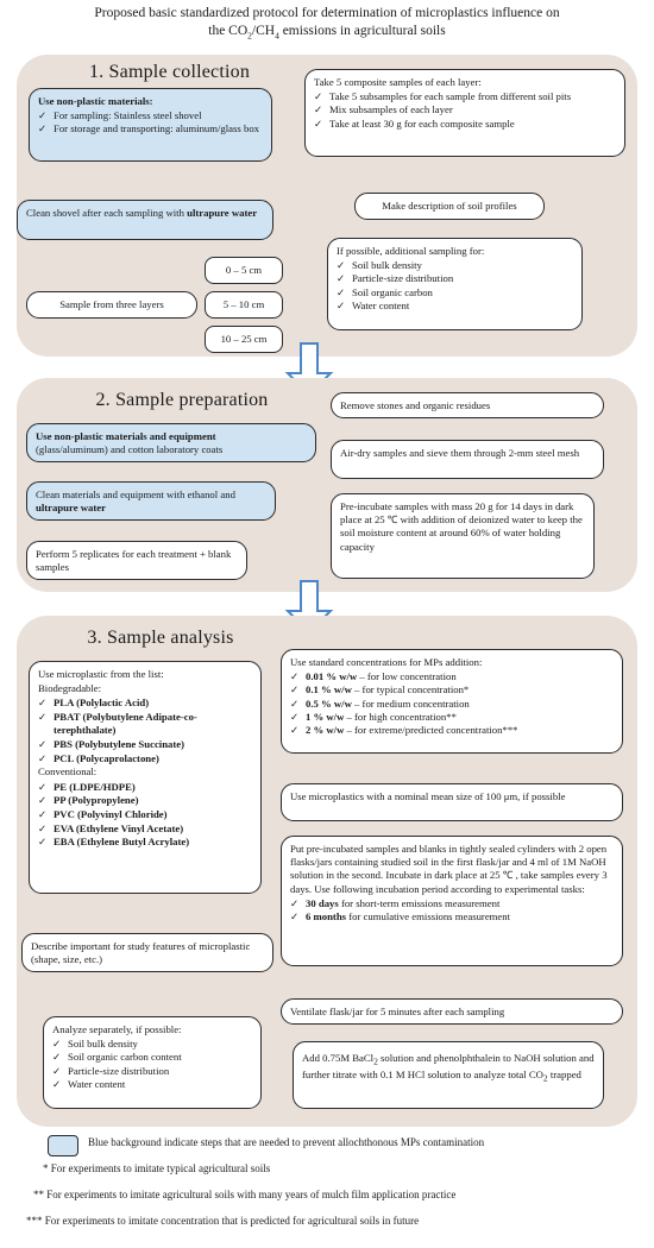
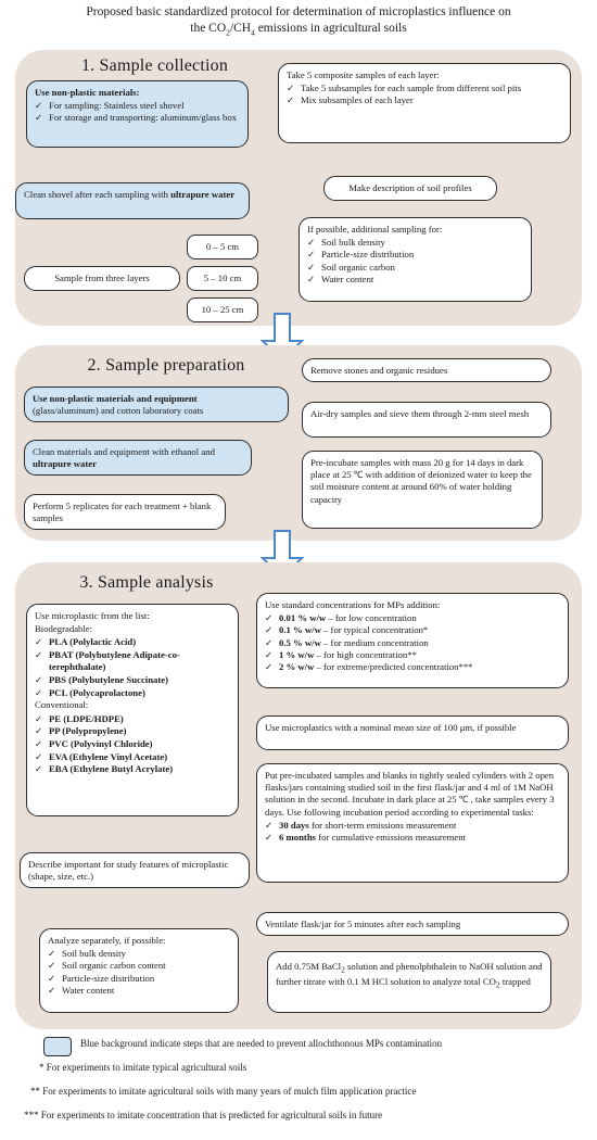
  Proposed basic standardized protocol for determination of microplastics influence on
  the CO2/CH4 emissions in agricultural soils
  1. Sample collection
  Use non-plastic materials:
  For sampling: Stainless steel shovel
  For storage and transporting: aluminum/glass box
  Take 5 composite samples of each layer:
  Take 5 subsamples for each sample from different soil pits
  Mix subsamples of each layer
- Take at least 30 g for each composite sample
  Clean shovel after each sampling with ultrapure water
  Make description of soil profiles
  Sample from three layers
  0 – 5 cm
  5 – 10 cm
  10 – 25 cm
  If possible, additional sampling for:
  Soil bulk density
  Particle-size distribution
  Soil organic carbon
  Water content
  2. Sample preparation
  Use non-plastic materials and equipment
  (glass/aluminum) and cotton laboratory coats
  Clean materials and equipment with ethanol and ultrapure water
  Perform 5 replicates for each treatment + blank samples
  Remove stones and organic residues
  Air-dry samples and sieve them through 2-mm steel mesh
  Pre-incubate samples with mass 20 g for 14 days in dark place at 25 ℃ with addition of deionized water to keep the soil moisture content at around 60% of water holding capacity
  3. Sample analysis
  Use microplastic from the list:
  Biodegradable:
  PLA (Polylactic Acid)
  PBAT (Polybutylene Adipate-co-terephthalate)
  PBS (Polybutylene Succinate)
  PCL (Polycaprolactone)
  Conventional:
  PE (LDPE/HDPE)
  PP (Polypropylene)
  PVC (Polyvinyl Chloride)
  EVA (Ethylene Vinyl Acetate)
  EBA (Ethylene Butyl Acrylate)
  Use standard concentrations for MPs addition:
  0.01 % w/w – for low concentration
  0.1 % w/w – for typical concentration*
  0.5 % w/w – for medium concentration
  1 % w/w – for high concentration**
  2 % w/w – for extreme/predicted concentration***
  Use microplastics with a nominal mean size of 100 μm, if possible
  Put pre-incubated samples and blanks in tightly sealed cylinders with 2 open flasks/jars containing studied soil in the first flask/jar and 4 ml of 1M NaOH solution in the second. Incubate in dark place at 25 ℃ , take samples every 3 days. Use following incubation period according to experimental tasks:
  30 days for short-term emissions measurement
  6 months for cumulative emissions measurement
  Describe important for study features of microplastic (shape, size, etc.)
  Ventilate flask/jar for 5 minutes after each sampling
  Analyze separately, if possible:
  Soil bulk density
  Soil organic carbon content
  Particle-size distribution
  Water content
  Add 0.75M BaCl2 solution and phenolphthalein to NaOH solution and further titrate with 0.1 M HCl solution to analyze total CO2 trapped
  Blue background indicate steps that are needed to prevent allochthonous MPs contamination
  * For experiments to imitate typical agricultural soils
  ** For experiments to imitate agricultural soils with many years of mulch film application practice
  *** For experiments to imitate concentration that is predicted for agricultural soils in future
